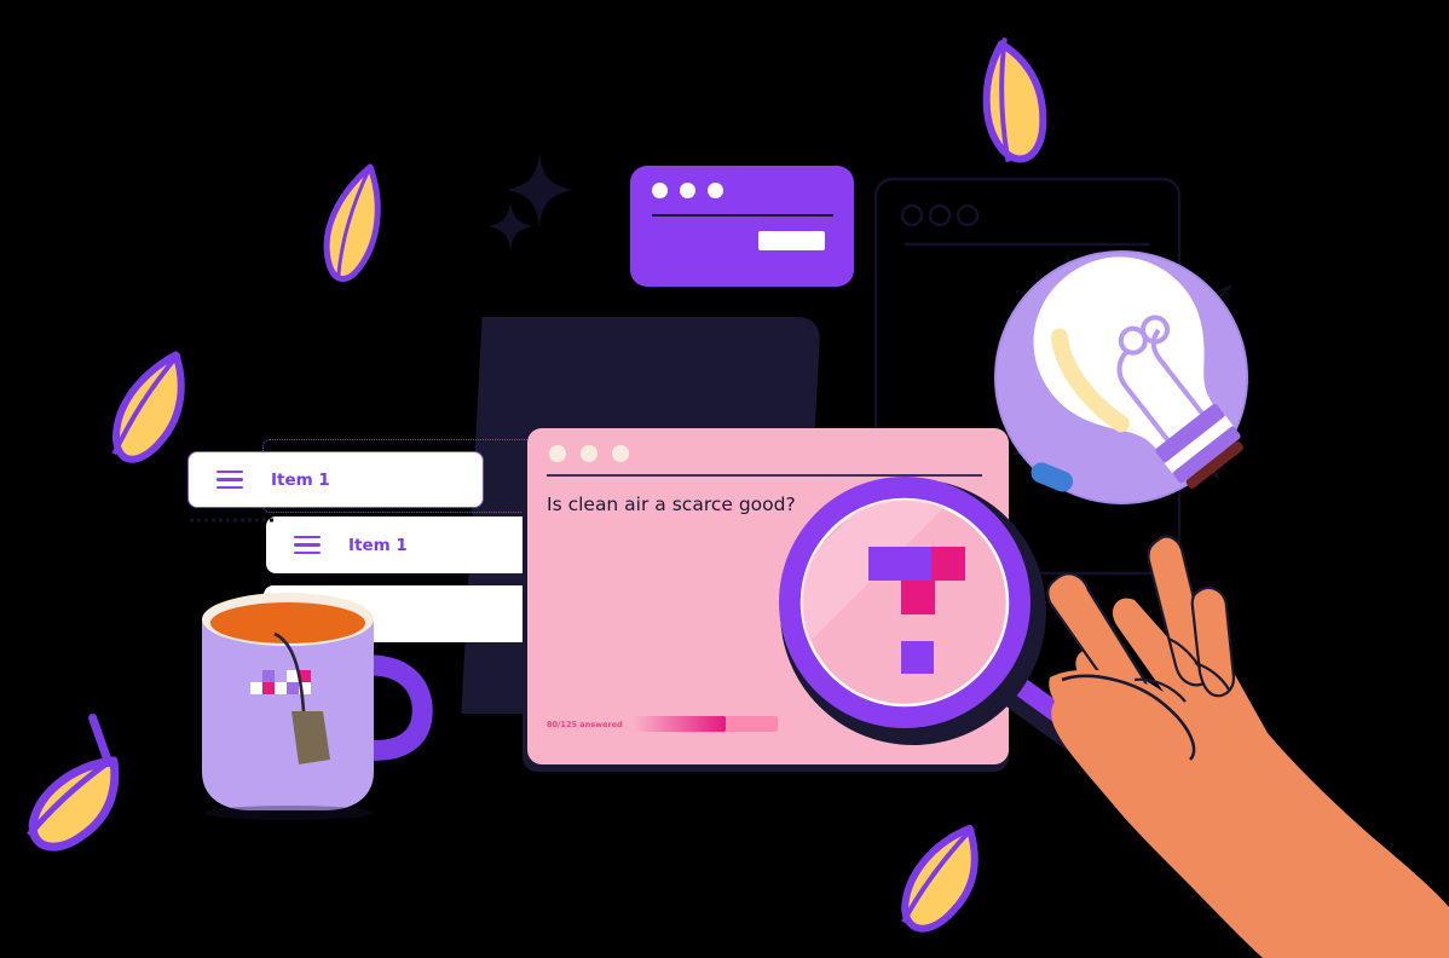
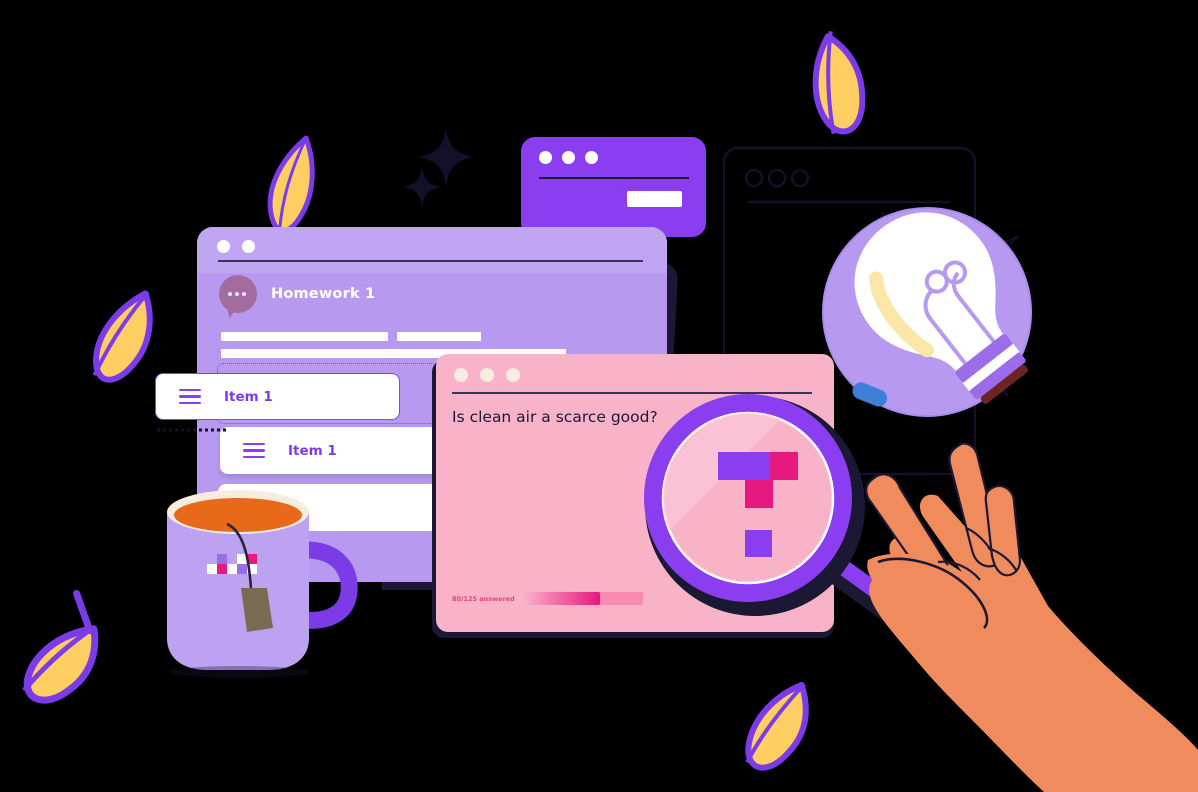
+ Homework 1
  Item 1
  Item 1
  Is clean air a scarce good?
  80/125 answered
